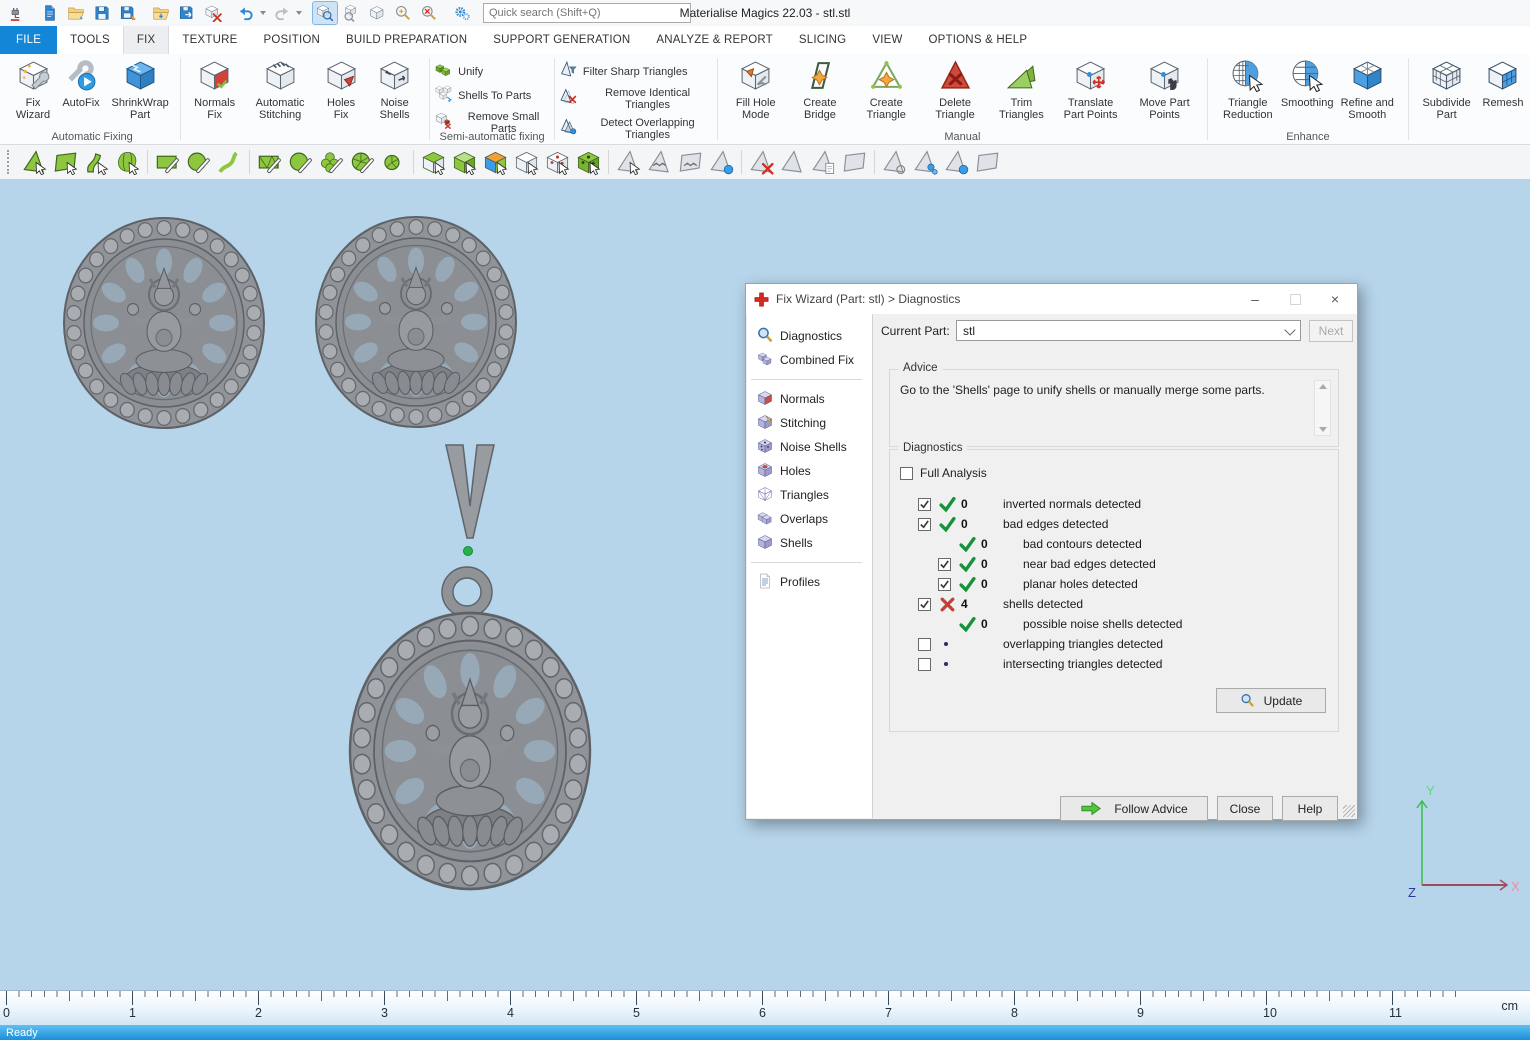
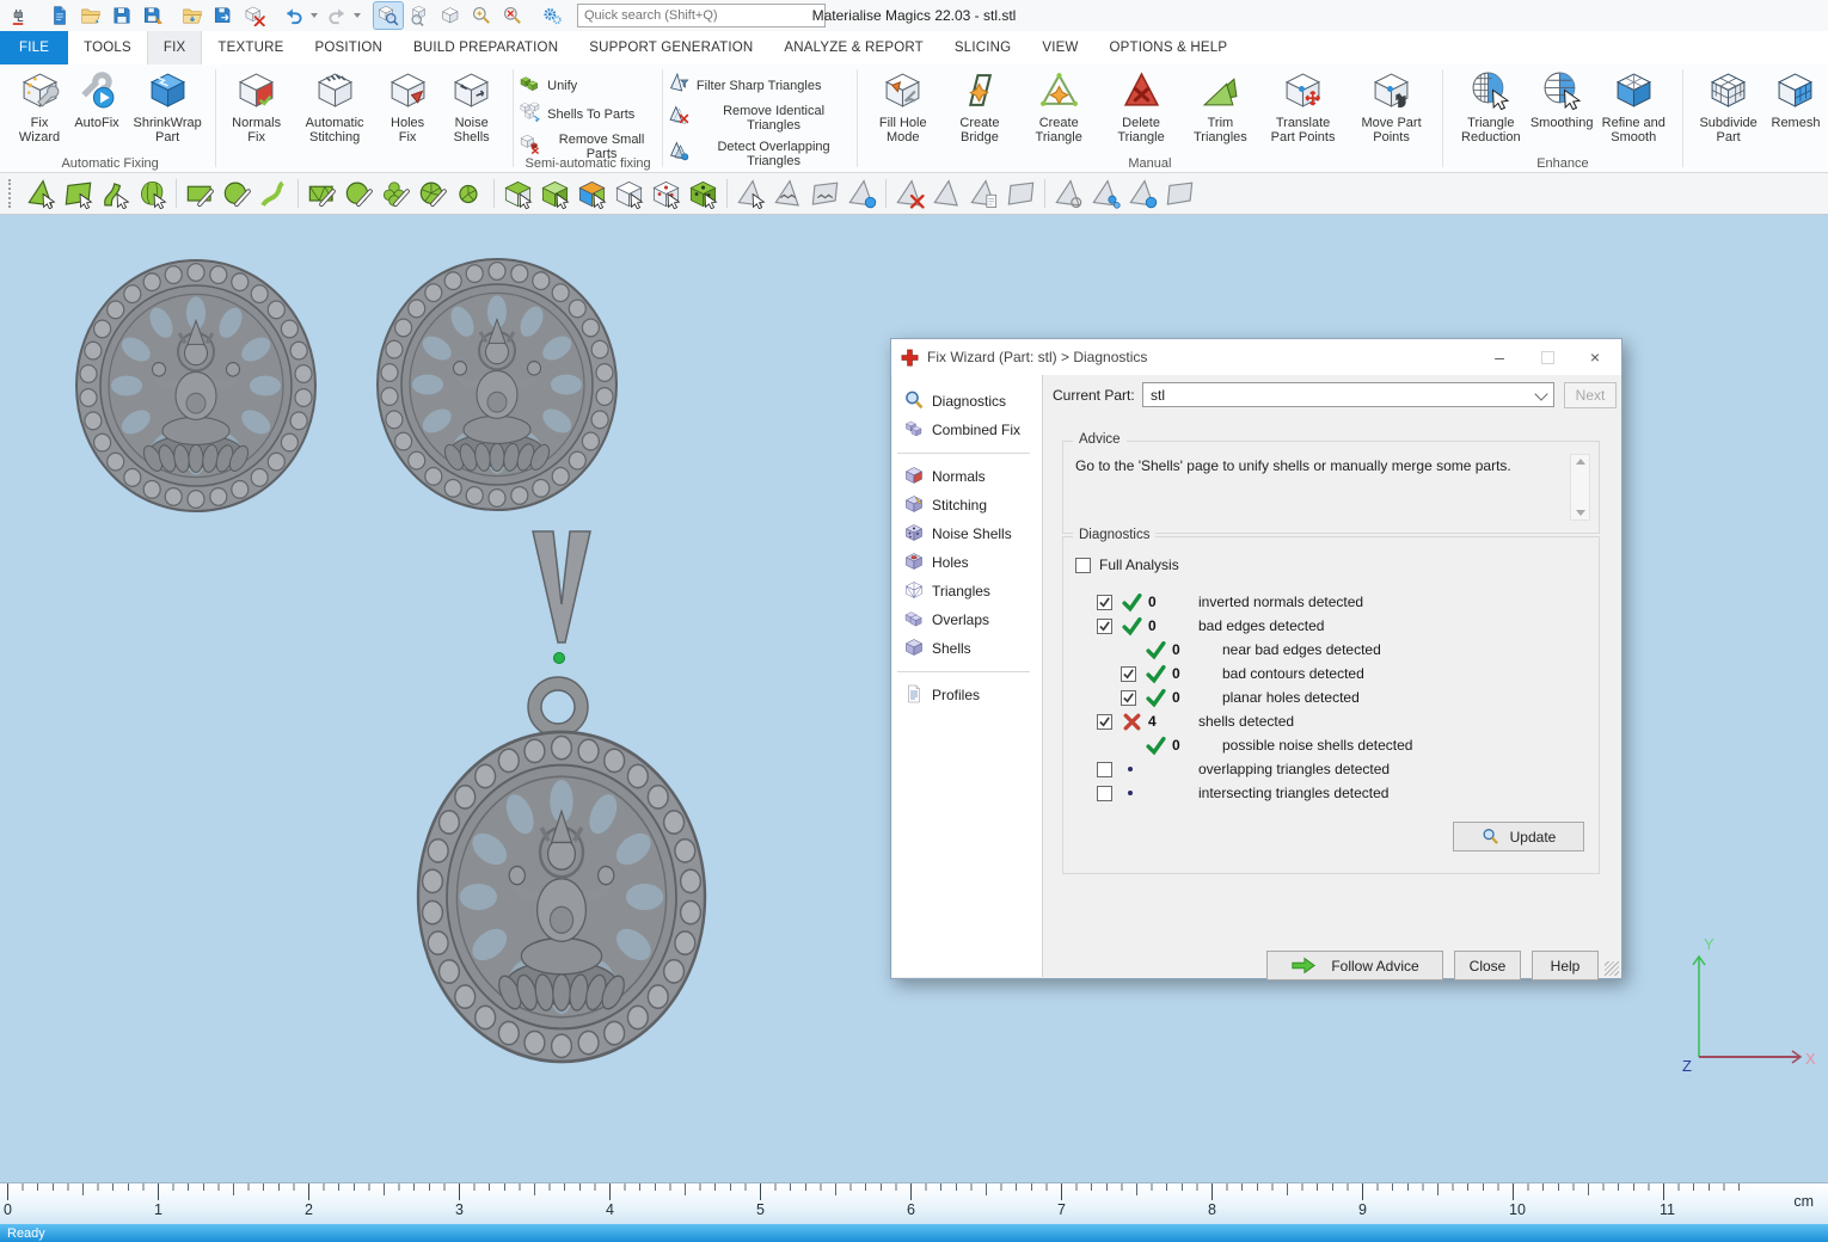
  Quick search (Shift+Q)
  Materialise Magics 22.03 - stl.stl
  FILE
  TOOLS
  FIX
  TEXTURE
  POSITION
  BUILD PREPARATION
  SUPPORT GENERATION
  ANALYZE & REPORT
  SLICING
  VIEW
  OPTIONS & HELP
  Fix Wizard
  AutoFix
  ShrinkWrap Part
  Automatic Fixing
  Normals Fix
  Automatic Stitching
  Holes Fix
  Noise Shells
  Unify
  Shells To Parts
  Remove Small Parts
  Semi-automatic fixing
  Filter Sharp Triangles
  Remove Identical Triangles
  Detect Overlapping Triangles
  Fill Hole Mode
  Create Bridge
  Create Triangle
  Delete Triangle
  Trim Triangles
  Translate Part Points
  Move Part Points
  Manual
  Triangle Reduction
  Smoothing
  Refine and Smooth
  Enhance
  Subdivide Part
  Remesh
  Y
  X
  Z
  Fix Wizard (Part: stl) > Diagnostics
  –
  ×
  Diagnostics
  Combined Fix
  Normals
  Stitching
  Noise Shells
  Holes
  Triangles
  Overlaps
  Shells
  Profiles
  Current Part:
  stl
  Next
  Advice
  Go to the 'Shells' page to unify shells or manually merge some parts.
  Diagnostics
  Full Analysis
  0
  inverted normals detected
  0
  bad edges detected
  0
- bad contours detected
+ near bad edges detected
  0
- near bad edges detected
+ bad contours detected
  0
  planar holes detected
  4
  shells detected
  0
  possible noise shells detected
  overlapping triangles detected
  intersecting triangles detected
  Update
  Follow Advice
  Close
  Help
  cm
  0
  1
  2
  3
  4
  5
  6
  7
  8
  9
  10
  11
  Ready
